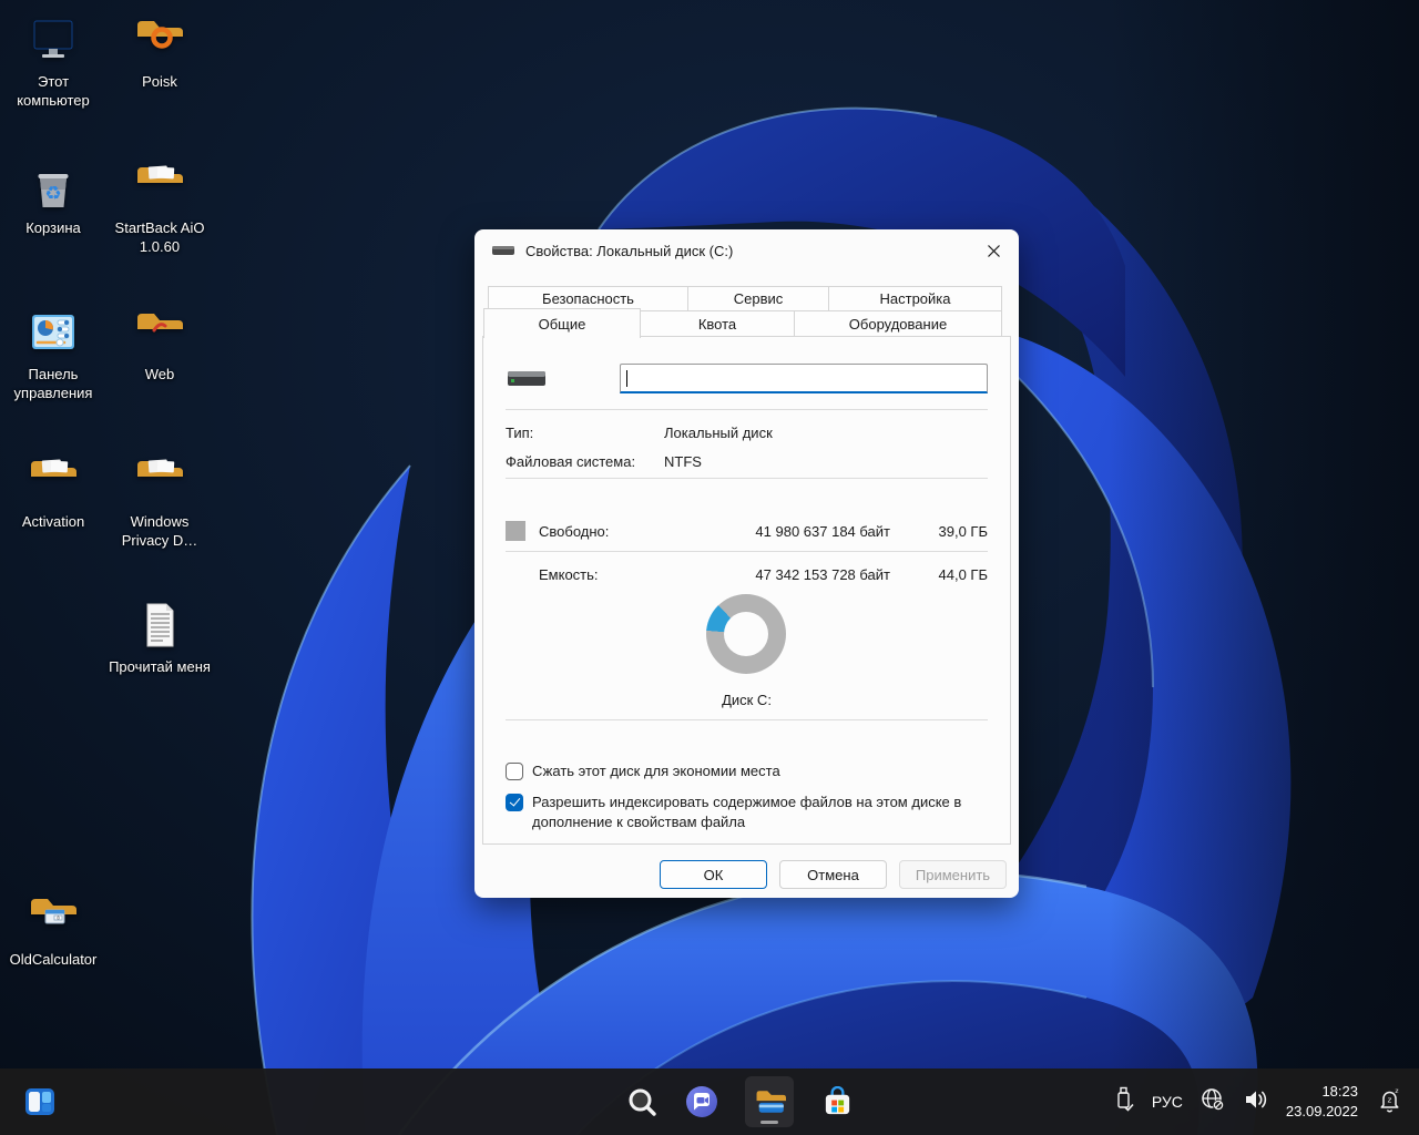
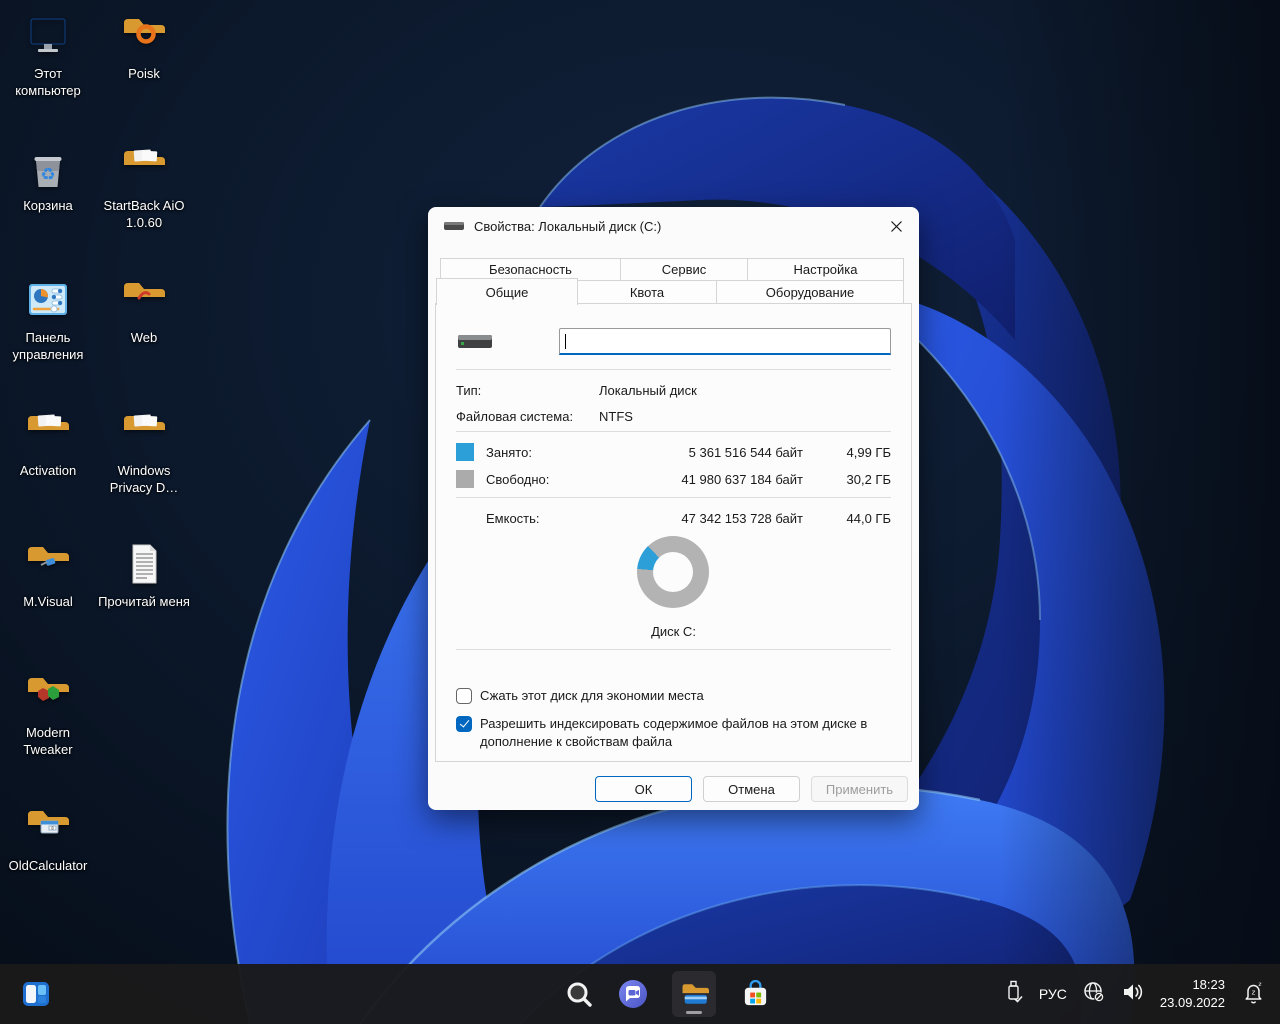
  Этот компьютер
  Poisk
  ♻
  Корзина
  StartBack AiO 1.0.60
  Панель управления
  Web
  Activation
  Windows Privacy D…
+ M.Visual
  Прочитай меня
+ Modern Tweaker
  OldCalculator
  Свойства: Локальный диск (C:)
  Безопасность
  Сервис
  Настройка
  Общие
  Квота
  Оборудование
  Тип:
  Локальный диск
  Файловая система:
  NTFS
+ Занято:
+ 5 361 516 544 байт
+ 4,99 ГБ
  Свободно:
  41 980 637 184 байт
- 39,0 ГБ
+ 30,2 ГБ
  Емкость:
  47 342 153 728 байт
  44,0 ГБ
  Диск C:
  Сжать этот диск для экономии места
  Разрешить индексировать содержимое файлов на этом диске в дополнение к свойствам файла
  ОК
  Отмена
  Применить
  РУС
  18:23
  23.09.2022
  z
